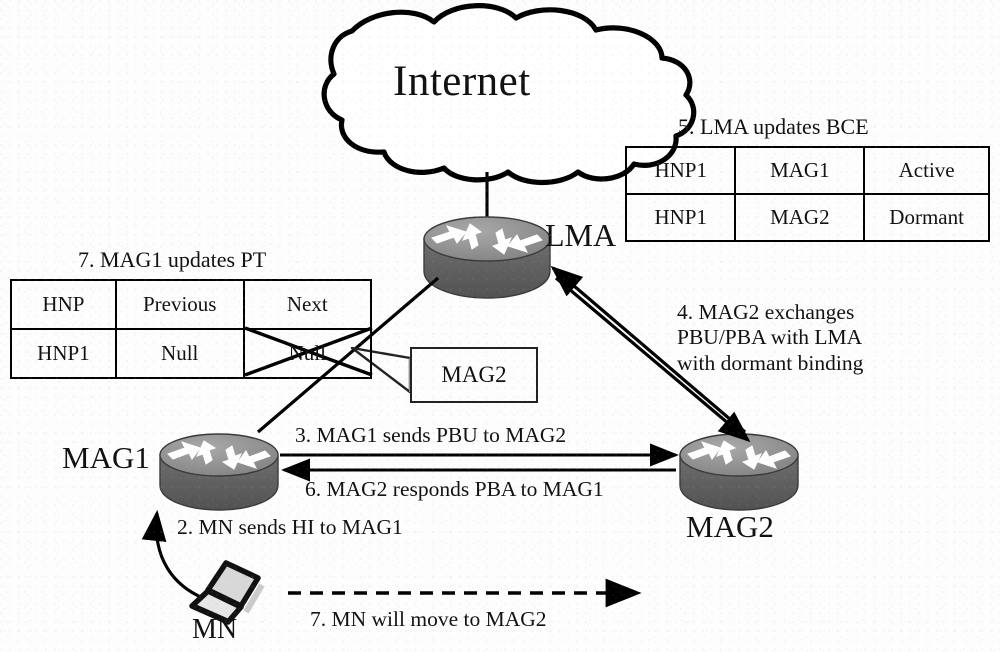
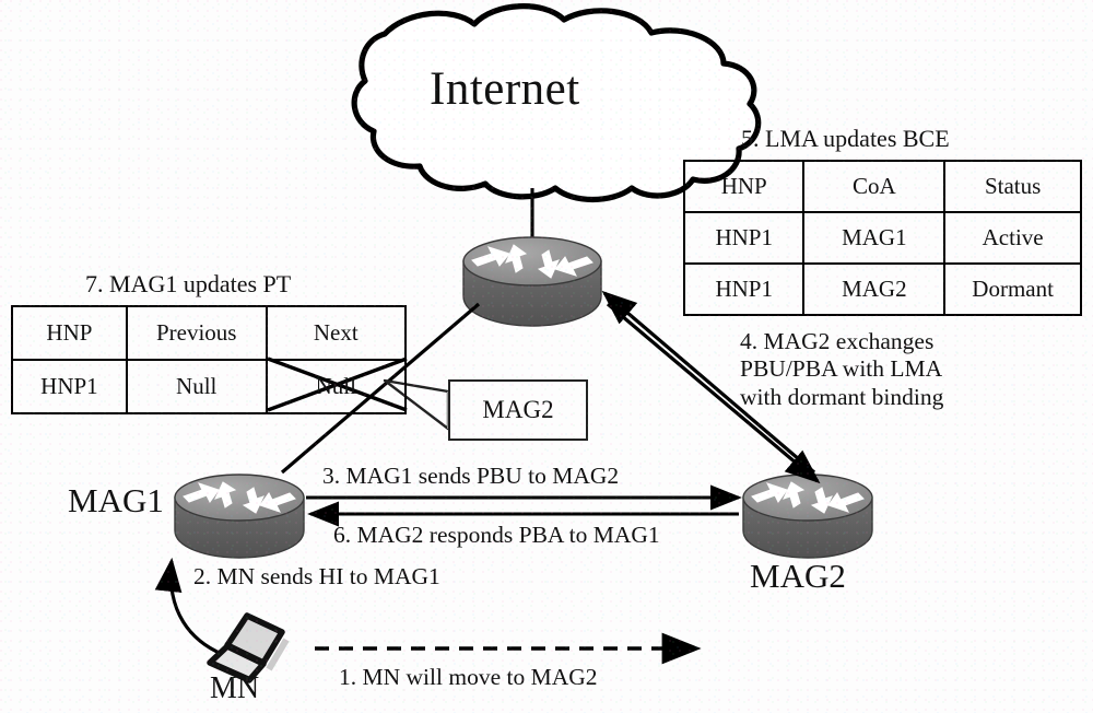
  Internet
- LMA
  MAG1
  MAG2
  MN
  5. LMA updates BCE
+ HNP	CoA	Status
  HNP1	MAG1	Active
  HNP1	MAG2	Dormant
  7. MAG1 updates PT
  HNP	Previous	Next
  HNP1	Null	Null
  MAG2
  4. MAG2 exchanges
  PBU/PBA with LMA
  with dormant binding
  3. MAG1 sends PBU to MAG2
  6. MAG2 responds PBA to MAG1
  2. MN sends HI to MAG1
- 7. MN will move to MAG2
+ 1. MN will move to MAG2
